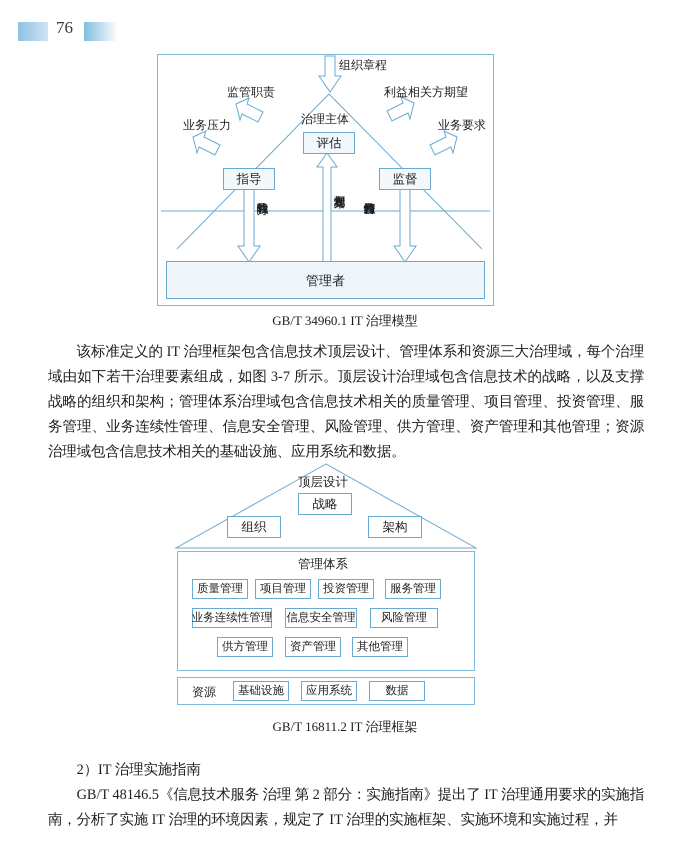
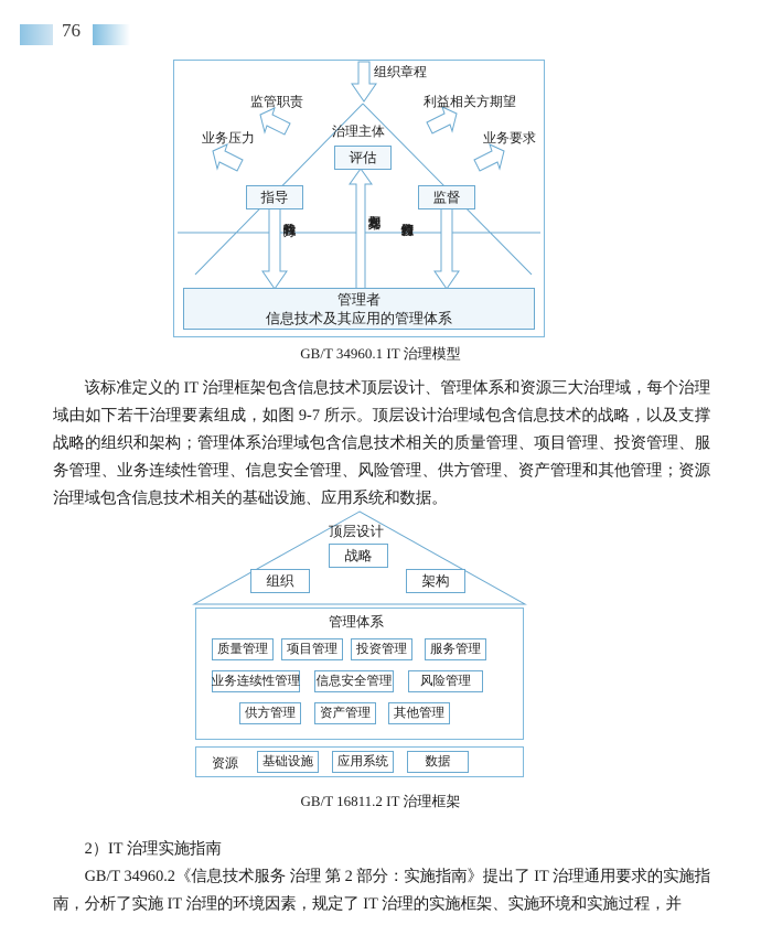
  76
  组织章程
  监管职责
  业务压力
  利益相关方期望
  业务要求
  治理主体
  评估
  指导
  监督
  管理者
+ 信息技术及其应用的管理体系
  GB/T 34960.1 IT 治理模型
- 该标准定义的 IT 治理框架包含信息技术顶层设计、管理体系和资源三大治理域，每个治理域由如下若干治理要素组成，如图 3-7 所示。顶层设计治理域包含信息技术的战略，以及支撑战略的组织和架构；管理体系治理域包含信息技术相关的质量管理、项目管理、投资管理、服务管理、业务连续性管理、信息安全管理、风险管理、供方管理、资产管理和其他管理；资源治理域包含信息技术相关的基础设施、应用系统和数据。
+ 该标准定义的 IT 治理框架包含信息技术顶层设计、管理体系和资源三大治理域，每个治理域由如下若干治理要素组成，如图 9-7 所示。顶层设计治理域包含信息技术的战略，以及支撑战略的组织和架构；管理体系治理域包含信息技术相关的质量管理、项目管理、投资管理、服务管理、业务连续性管理、信息安全管理、风险管理、供方管理、资产管理和其他管理；资源治理域包含信息技术相关的基础设施、应用系统和数据。
  顶层设计
  战略
  组织
  架构
  管理体系
  质量管理
  项目管理
  投资管理
  服务管理
  业务连续性管理
  信息安全管理
  风险管理
  供方管理
  资产管理
  其他管理
  资源
  基础设施
  应用系统
  数据
  GB/T 16811.2 IT 治理框架
  2）IT 治理实施指南
- GB/T 48146.5《信息技术服务 治理 第 2 部分：实施指南》提出了 IT 治理通用要求的实施指南，分析了实施 IT 治理的环境因素，规定了 IT 治理的实施框架、实施环境和实施过程，并
+ GB/T 34960.2《信息技术服务 治理 第 2 部分：实施指南》提出了 IT 治理通用要求的实施指南，分析了实施 IT 治理的环境因素，规定了 IT 治理的实施框架、实施环境和实施过程，并
